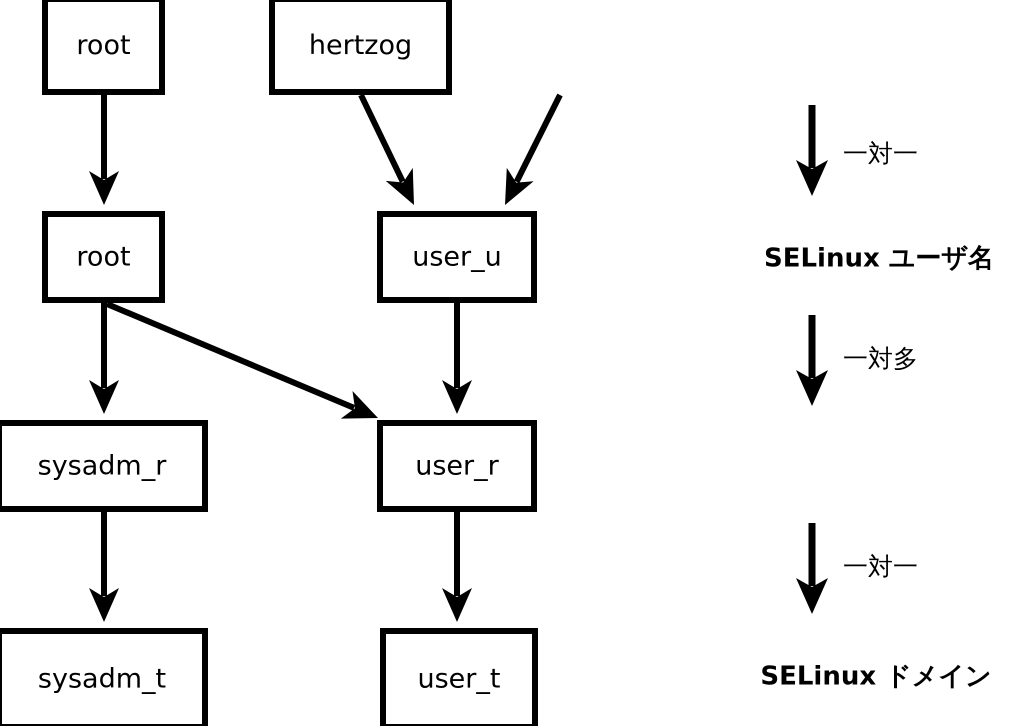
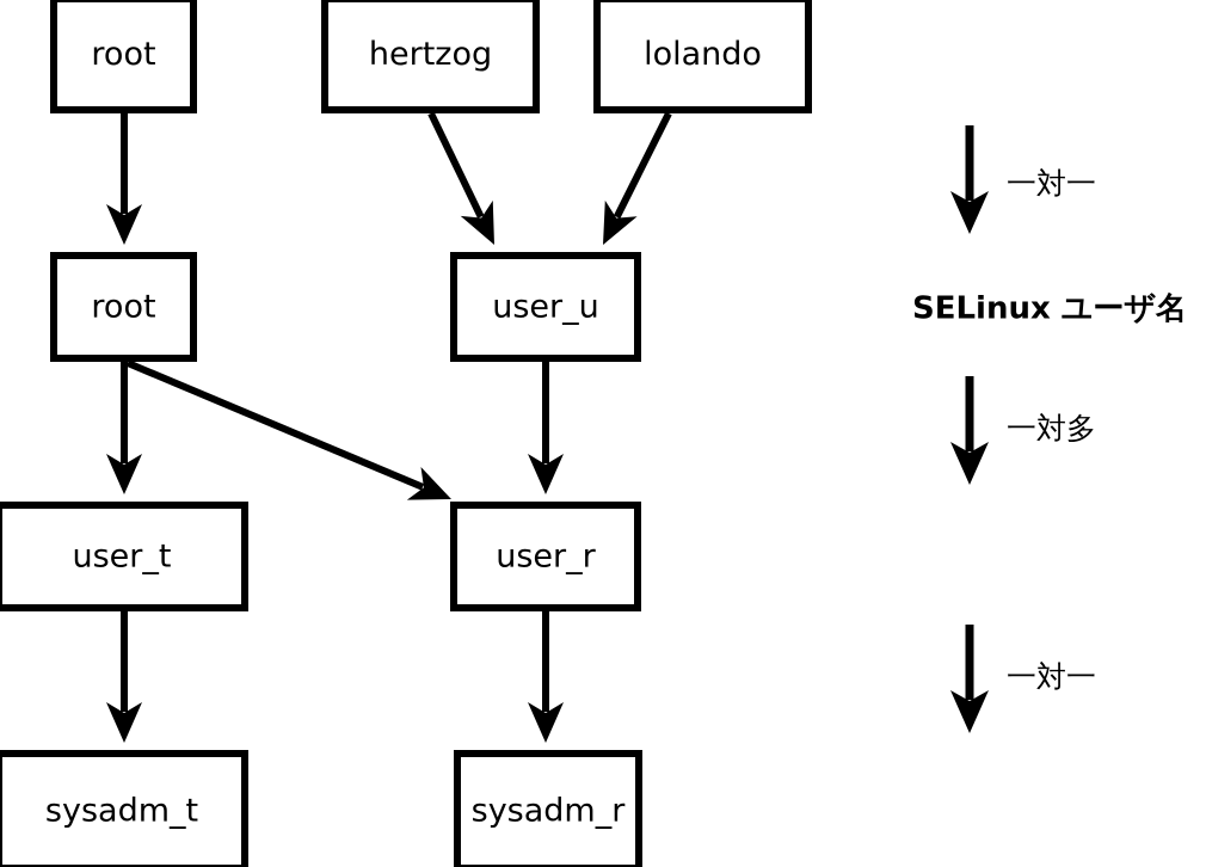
  root
  hertzog
+ lolando
  root
  user_u
- sysadm_r
+ user_t
  user_r
  sysadm_t
- user_t
+ sysadm_r
  SELinux ユーザ名
- SELinux ドメイン
  一対一
  一対多
  一対一
